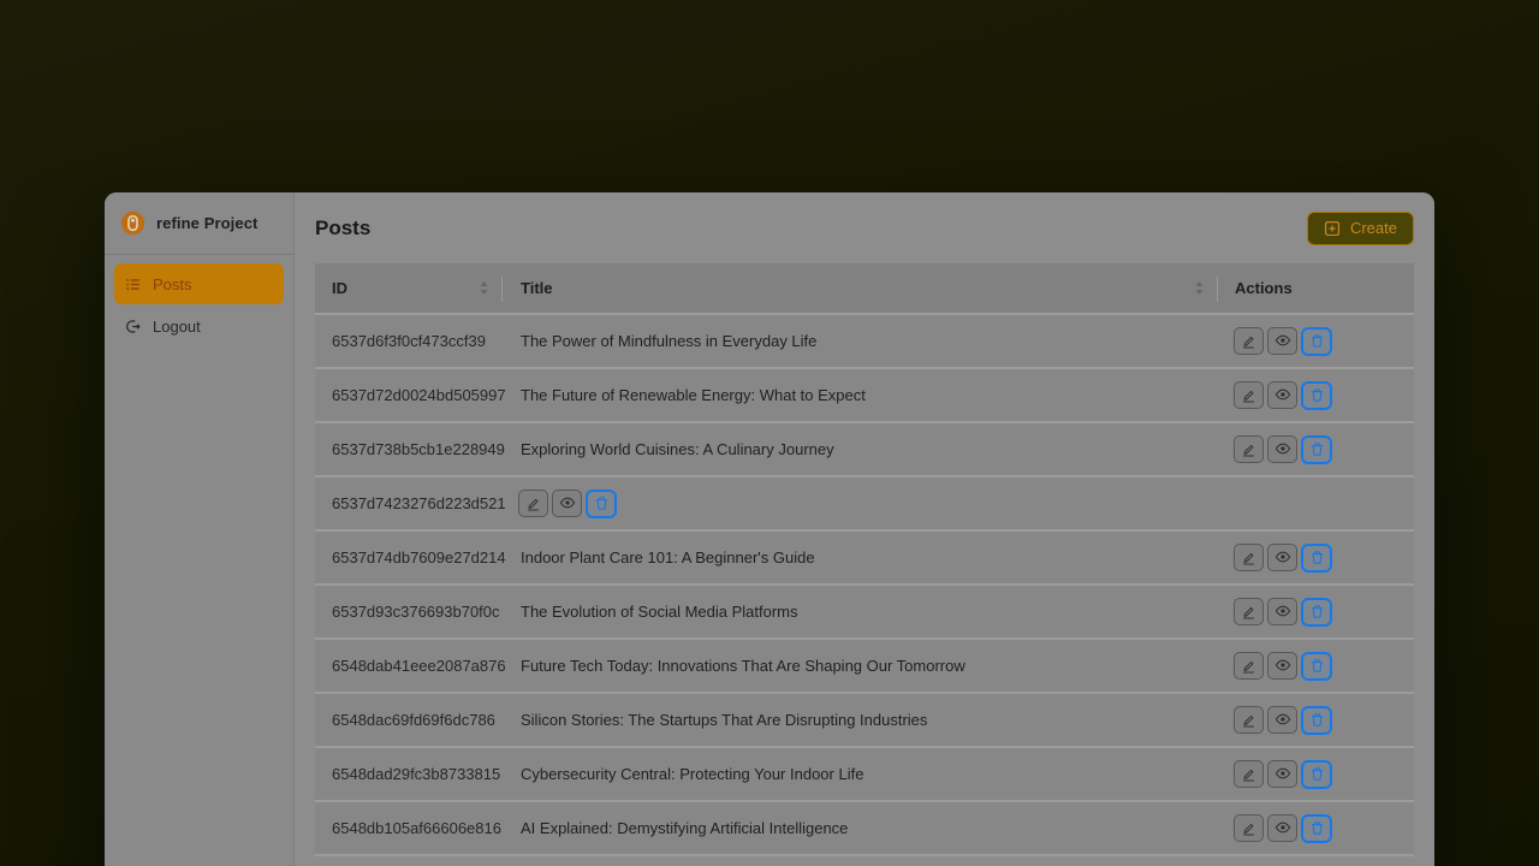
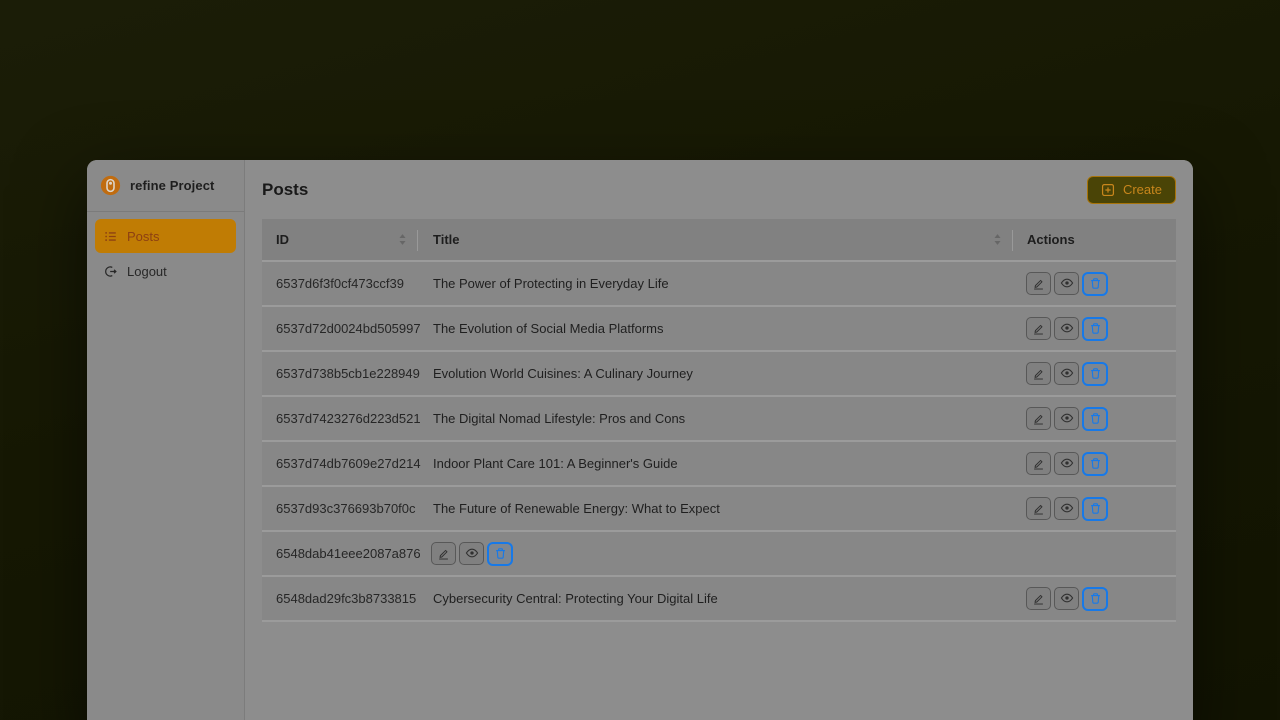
  refine Project
  Posts
  Logout
  Posts
  Create
  ID
  Title
  Actions
  6537d6f3f0cf473ccf39
- The Power of Mindfulness in Everyday Life
+ The Power of Protecting in Everyday Life
  6537d72d0024bd505997
- The Future of Renewable Energy: What to Expect
+ The Evolution of Social Media Platforms
  6537d738b5cb1e228949
- Exploring World Cuisines: A Culinary Journey
+ Evolution World Cuisines: A Culinary Journey
  6537d7423276d223d521
+ The Digital Nomad Lifestyle: Pros and Cons
  6537d74db7609e27d214
  Indoor Plant Care 101: A Beginner's Guide
  6537d93c376693b70f0c
- The Evolution of Social Media Platforms
+ The Future of Renewable Energy: What to Expect
  6548dab41eee2087a876
- Future Tech Today: Innovations That Are Shaping Our Tomorrow
- 6548dac69fd69f6dc786
- Silicon Stories: The Startups That Are Disrupting Industries
  6548dad29fc3b8733815
- Cybersecurity Central: Protecting Your Indoor Life
+ Cybersecurity Central: Protecting Your Digital Life
- 6548db105af66606e816
- AI Explained: Demystifying Artificial Intelligence
